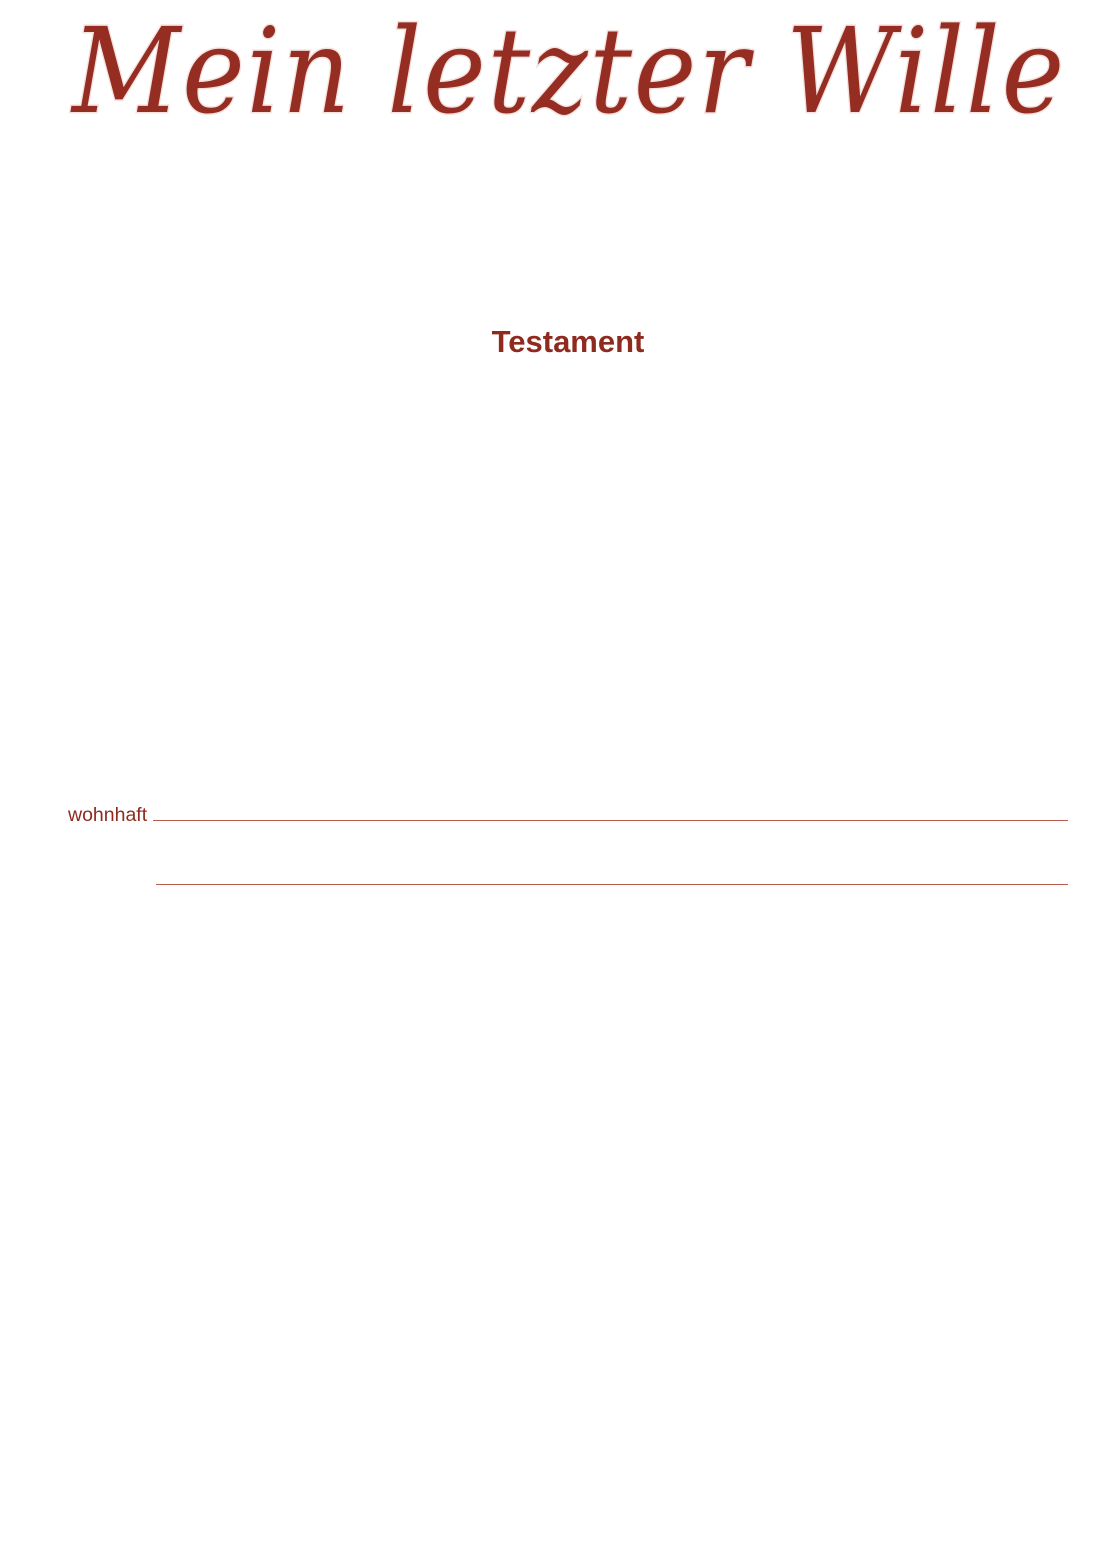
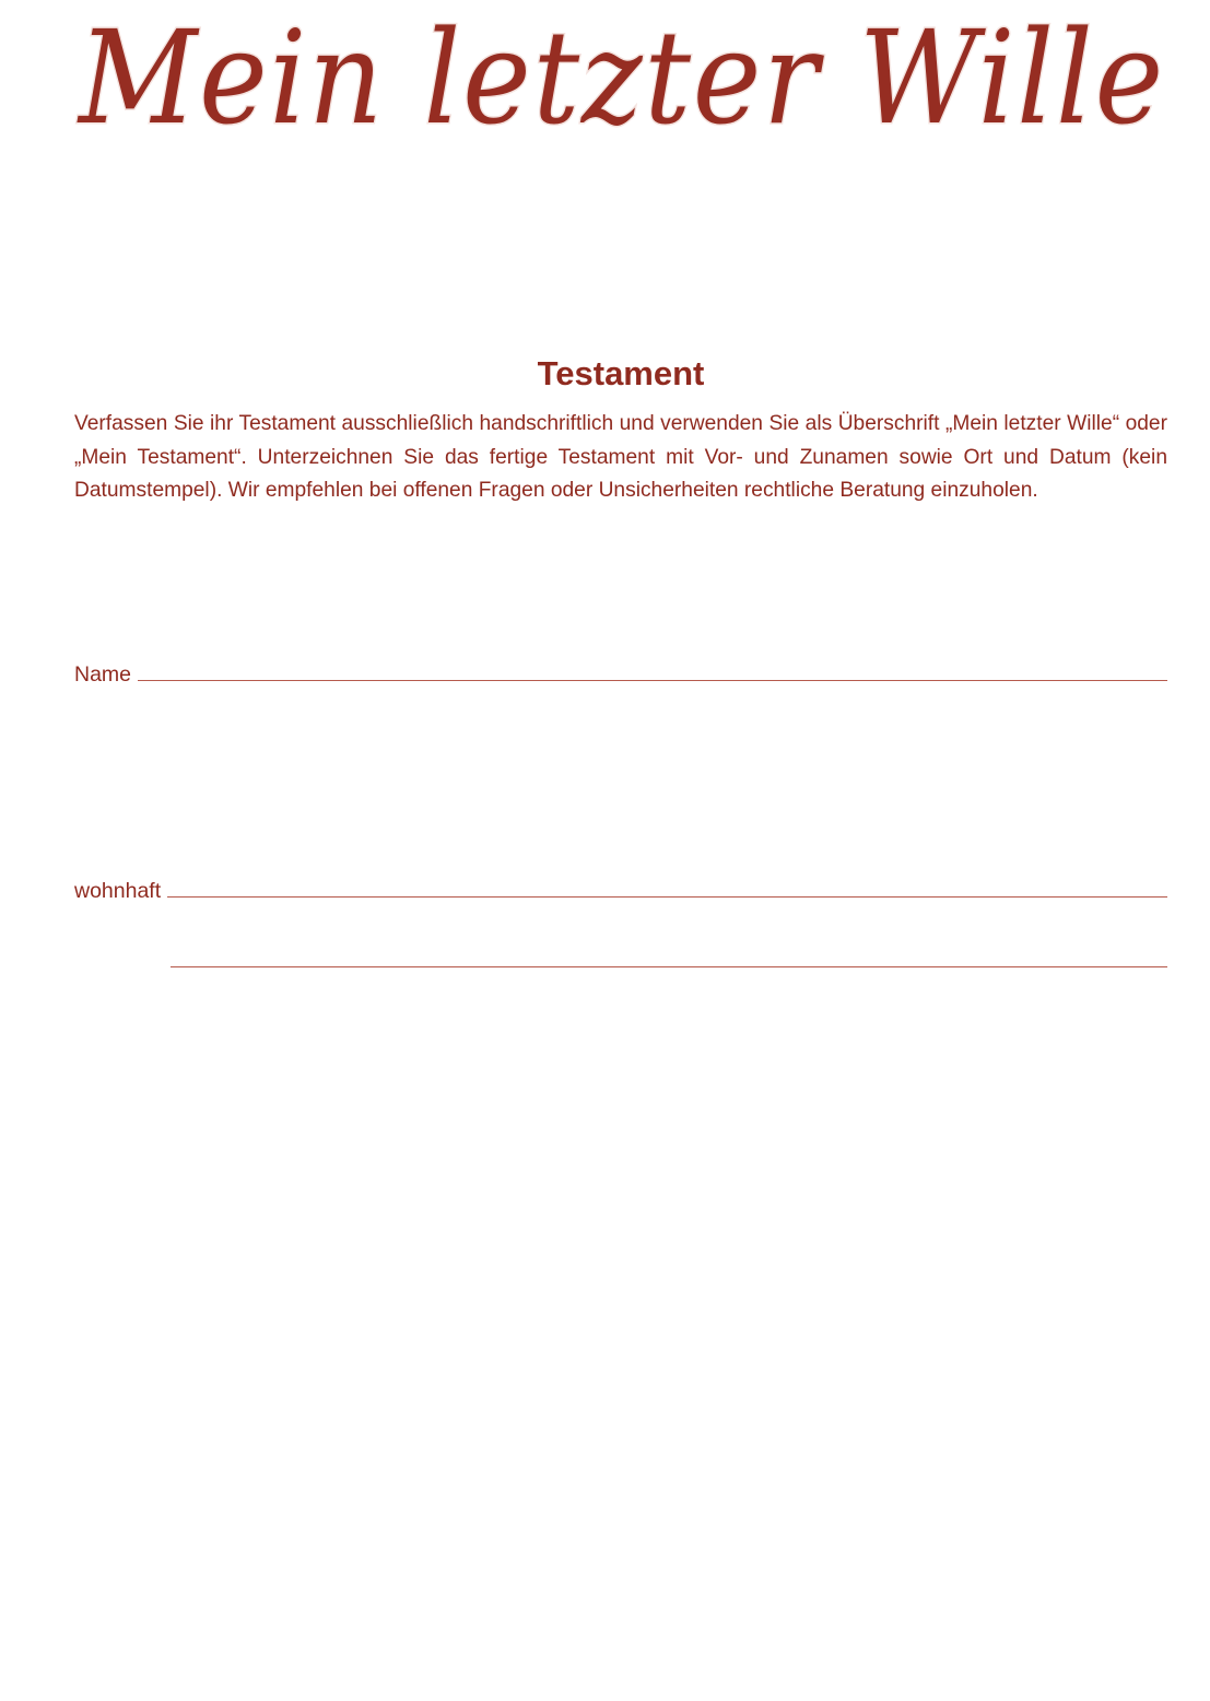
  Mein letzter Wille
  Testament
+ Verfassen Sie ihr Testament ausschließlich handschriftlich und verwenden Sie als Überschrift „Mein letzter Wille“ oder „Mein Testament“. Unterzeichnen Sie das fertige Testament mit Vor- und Zunamen sowie Ort und Datum (kein Datumstempel). Wir empfehlen bei offenen Fragen oder Unsicherheiten rechtliche Beratung einzuholen.
+ Name
  wohnhaft
